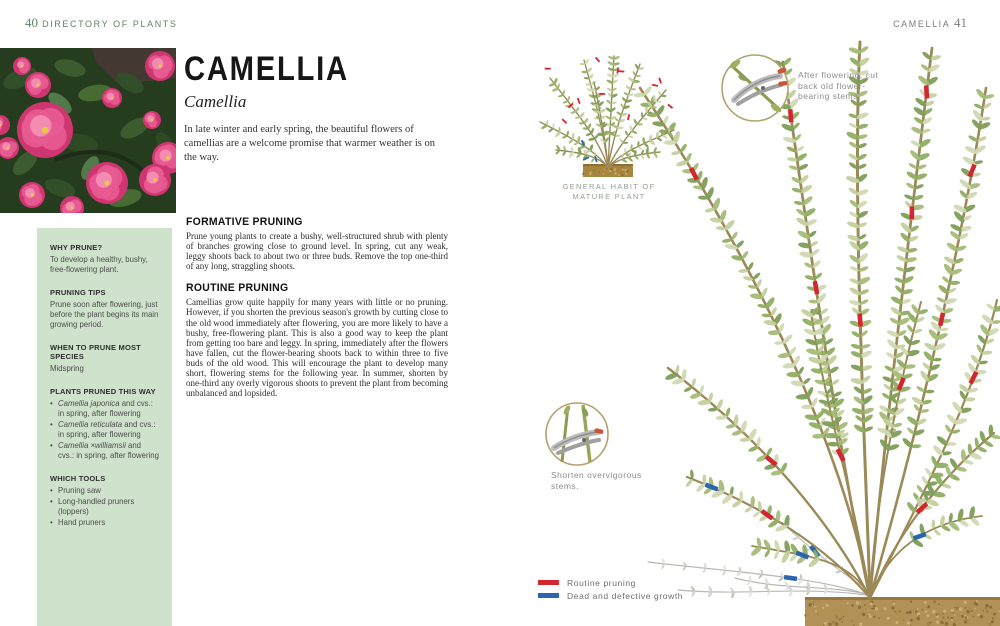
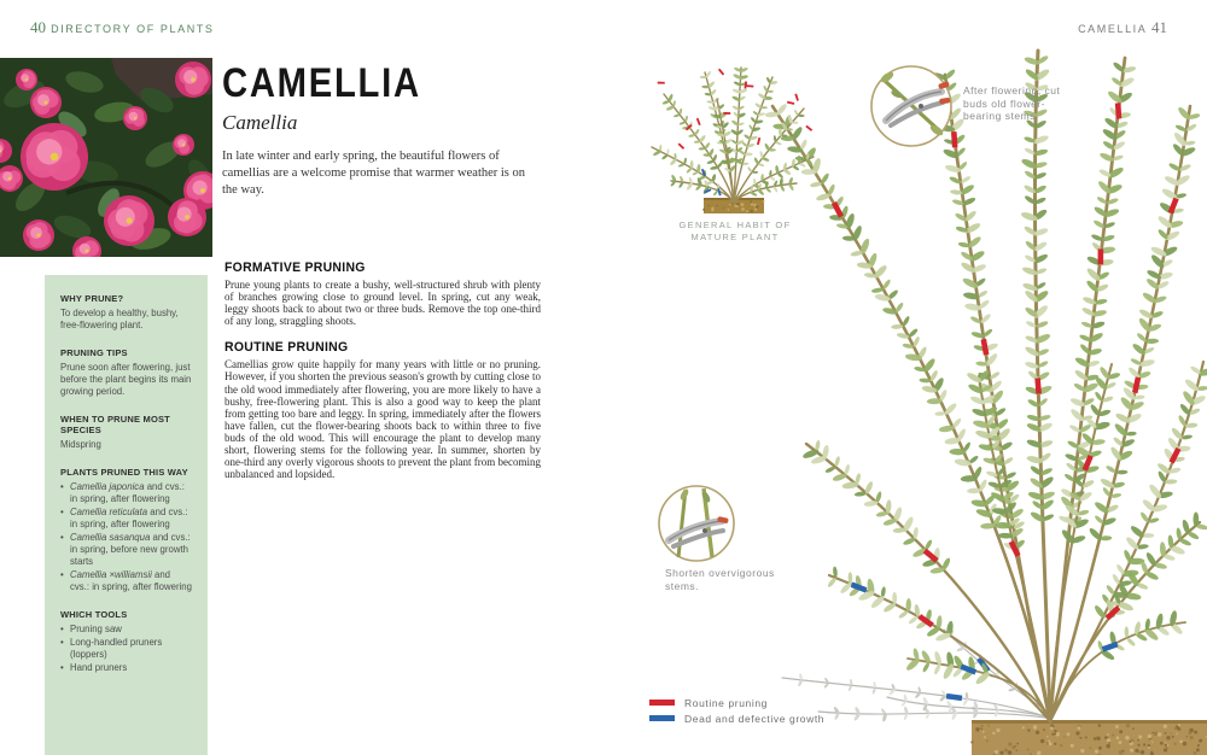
  40 DIRECTORY OF PLANTS
  CAMELLIA 41
  CAMELLIA
  Camellia
  In late winter and early spring, the beautiful flowers of camellias are a welcome promise that warmer weather is on the way.
  WHY PRUNE?
  To develop a healthy, bushy, free-flowering plant.
  PRUNING TIPS
  Prune soon after flowering, just before the plant begins its main growing period.
  WHEN TO PRUNE MOST SPECIES
  Midspring
  PLANTS PRUNED THIS WAY
  Camellia japonica and cvs.: in spring, after flowering
  Camellia reticulata and cvs.: in spring, after flowering
+ Camellia sasanqua and cvs.: in spring, before new growth starts
  Camellia ×williamsii and cvs.: in spring, after flowering
  WHICH TOOLS
  Pruning saw
  Long-handled pruners (loppers)
  Hand pruners
  FORMATIVE PRUNING
  Prune young plants to create a bushy, well-structured shrub with plenty of branches growing close to ground level. In spring, cut any weak, leggy shoots back to about two or three buds. Remove the top one-third of any long, straggling shoots.
  ROUTINE PRUNING
  Camellias grow quite happily for many years with little or no pruning. However, if you shorten the previous season's growth by cutting close to the old wood immediately after flowering, you are more likely to have a bushy, free-flowering plant. This is also a good way to keep the plant from getting too bare and leggy. In spring, immediately after the flowers have fallen, cut the flower-bearing shoots back to within three to five buds of the old wood. This will encourage the plant to develop many short, flowering stems for the following year. In summer, shorten by one-third any overly vigorous shoots to prevent the plant from becoming unbalanced and lopsided.
  GENERAL HABIT OF MATURE PLANT
- After flowering, cut back old flower-bearing stems.
+ After flowering, cut buds old flower-bearing stems.
  Shorten overvigorous stems.
  Routine pruning
  Dead and defective growth
